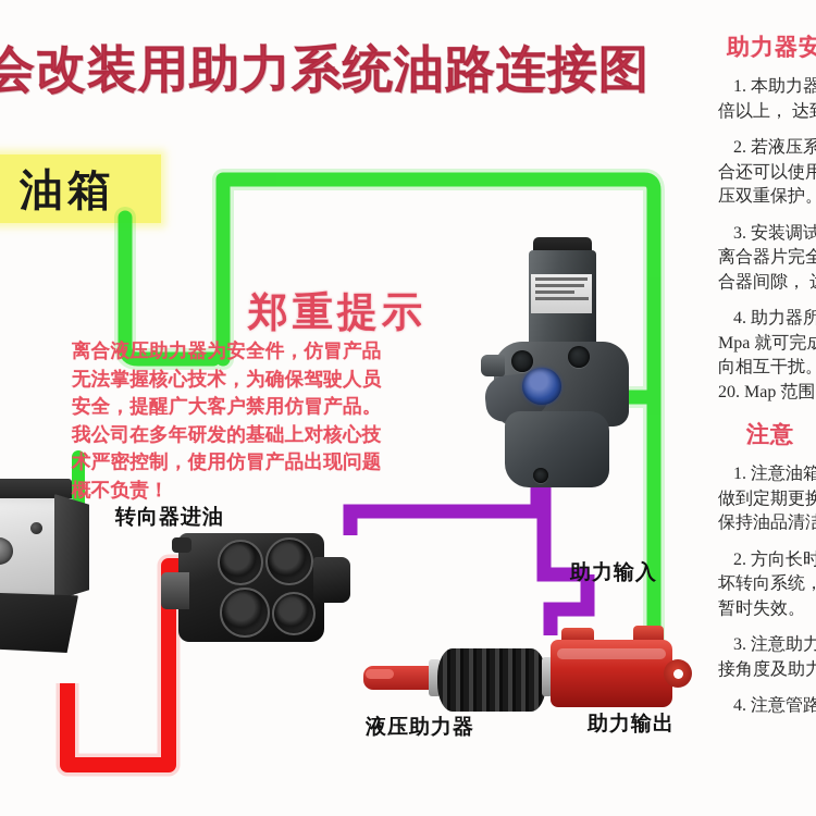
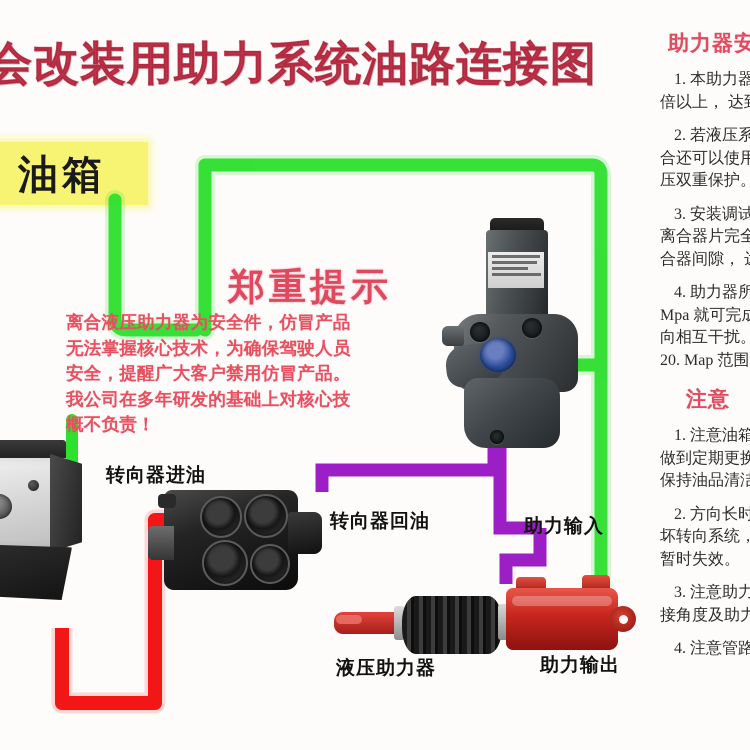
  会改装用助力系统油路连接图
  油箱
  郑重提示
  离合液压助力器为安全件，仿冒产品
  无法掌握核心技术，为确保驾驶人员
  安全，提醒广大客户禁用仿冒产品。
  我公司在多年研发的基础上对核心技
- 术严密控制，使用仿冒产品出现问题
  概不负责！
  转向器进油
+ 转向器回油
  助力输入
  助力输出
  液压助力器
  助力器安
  1. 本助力器
  倍以上， 达
  2. 若液压系
  合还可以使用
  压双重保护。
  3. 安装调试
  离合器片完全
  合器间隙，
  4. 助力器所
  Mpa 就可完成
  向相互干扰。
  20. Map 范围
  注意
  1. 注意油箱
  做到定期更换
  保持油品清洁
  2. 方向长时
  坏转向系统，
  暂时失效。
  3. 注意助力
  接角度及助力
  4. 注意管路
